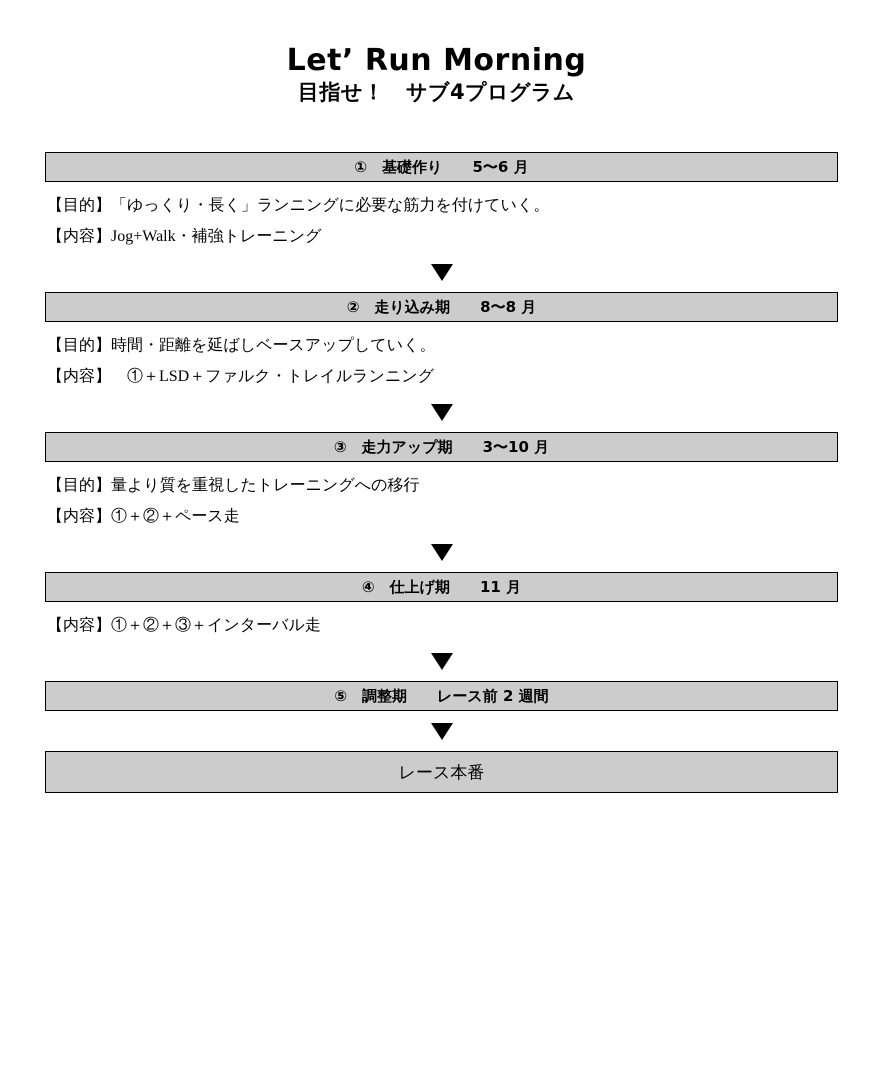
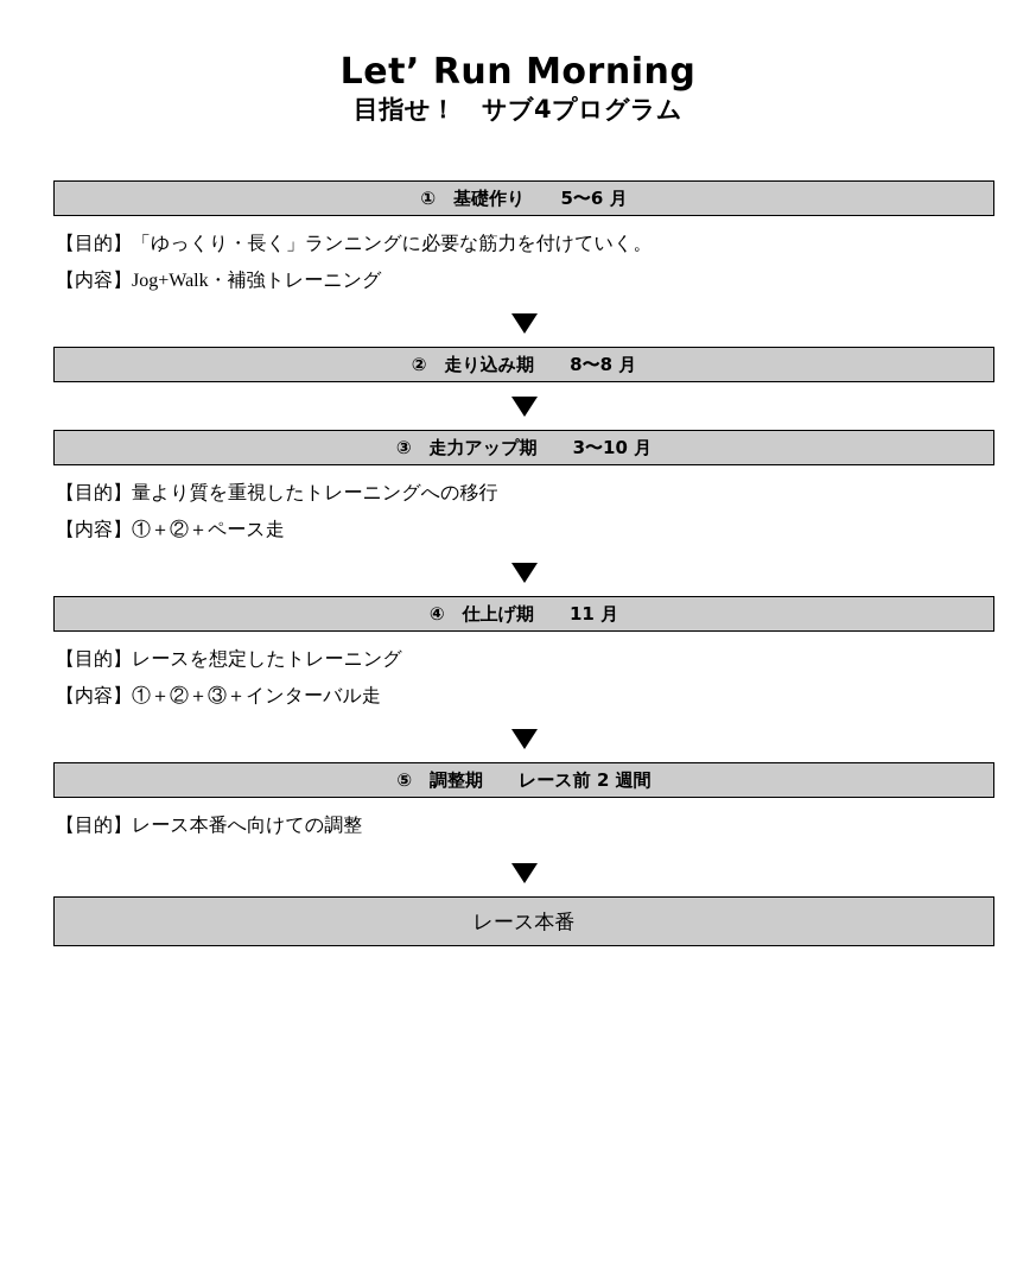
  Let’ Run Morning
  目指せ！ サブ4プログラム
  ① 基礎作り 5〜6 月
  【目的】「ゆっくり・長く」ランニングに必要な筋力を付けていく。
  【内容】Jog+Walk・補強トレーニング
  ② 走り込み期 8〜8 月
- 【目的】時間・距離を延ばしベースアップしていく。
- 【内容】 ①＋LSD＋ファルク・トレイルランニング
  ③ 走力アップ期 3〜10 月
  【目的】量より質を重視したトレーニングへの移行
  【内容】①＋②＋ペース走
  ④ 仕上げ期 11 月
+ 【目的】レースを想定したトレーニング
  【内容】①＋②＋③＋インターバル走
  ⑤ 調整期 レース前 2 週間
+ 【目的】レース本番へ向けての調整
  レース本番
